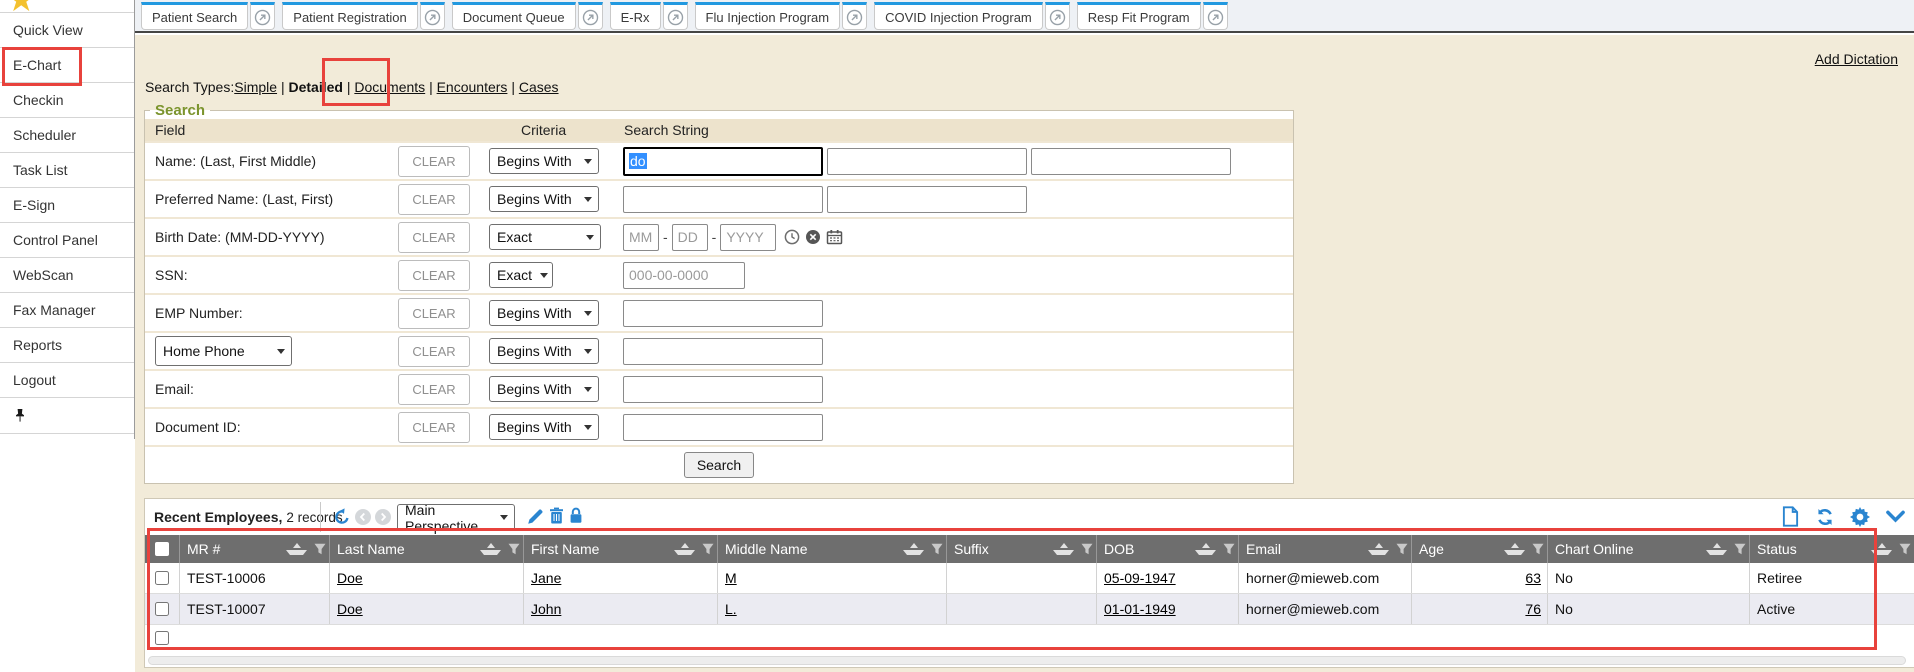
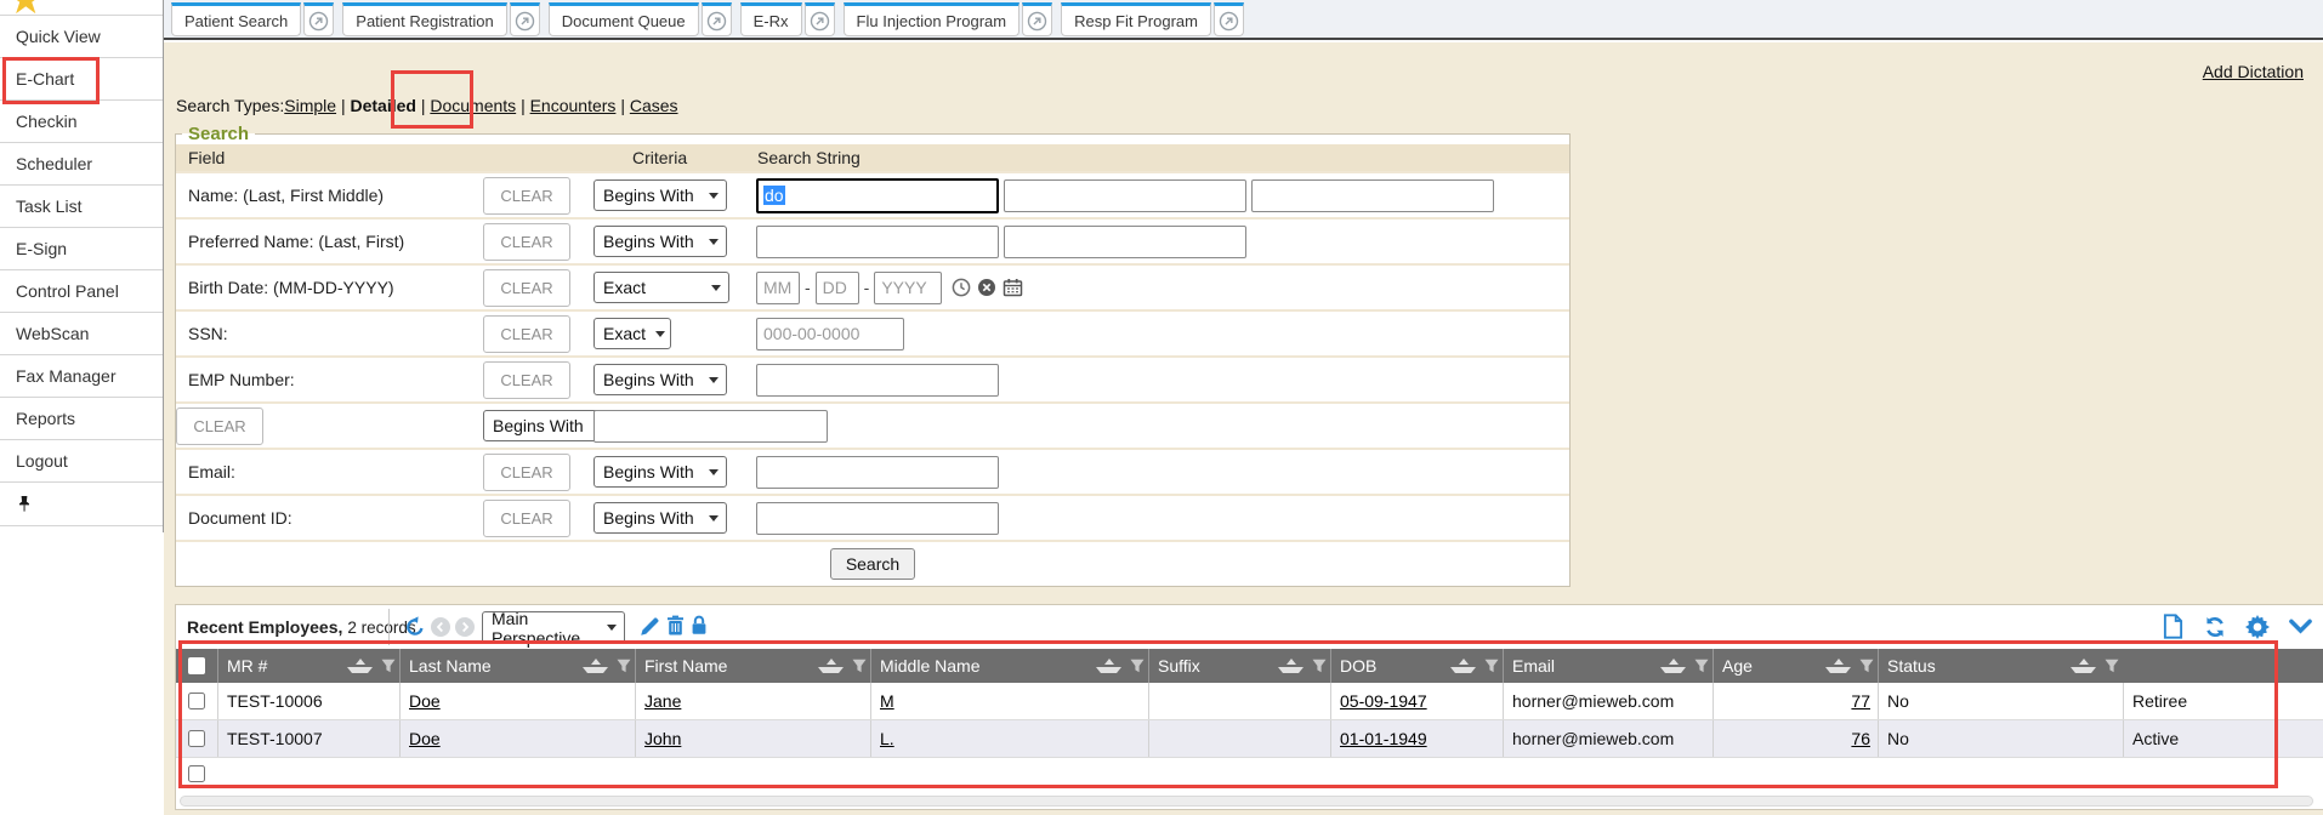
  ★
  Quick View
  E-Chart
  Checkin
  Scheduler
  Task List
  E-Sign
  Control Panel
  WebScan
  Fax Manager
  Reports
  Logout
  Patient Search
  Patient Registration
  Document Queue
  E-Rx
  Flu Injection Program
- COVID Injection Program
  Resp Fit Program
  Add Dictation
  Search Types:Simple | Detailed | Documents | Encounters | Cases
  Search
  Field
  Criteria
  Search String
  Name: (Last, First Middle)
  CLEAR
  Begins With
  do
  Preferred Name: (Last, First)
  CLEAR
  Begins With
  Birth Date: (MM-DD-YYYY)
  CLEAR
  Exact
  MM
  -
  DD
  -
  YYYY
  SSN:
  CLEAR
  Exact
  000-00-0000
  EMP Number:
  CLEAR
  Begins With
- Home Phone
  CLEAR
  Begins With
  Email:
  CLEAR
  Begins With
  Document ID:
  CLEAR
  Begins With
  Search
  Recent Employees,
  2 recrds
  Main Perspective
  MR #
  Last Name
  First Name
  Middle Name
  Suffix
  DOB
  Email
  Age
- Chart Online
  Status
  TEST-10006
  Doe
  Jane
  M
  05-09-1947
  horner@mieweb.com
- 63
+ 77
  No
  Retiree
  TEST-10007
  Doe
  John
  L.
  01-01-1949
  horner@mieweb.com
  76
  No
  Active
